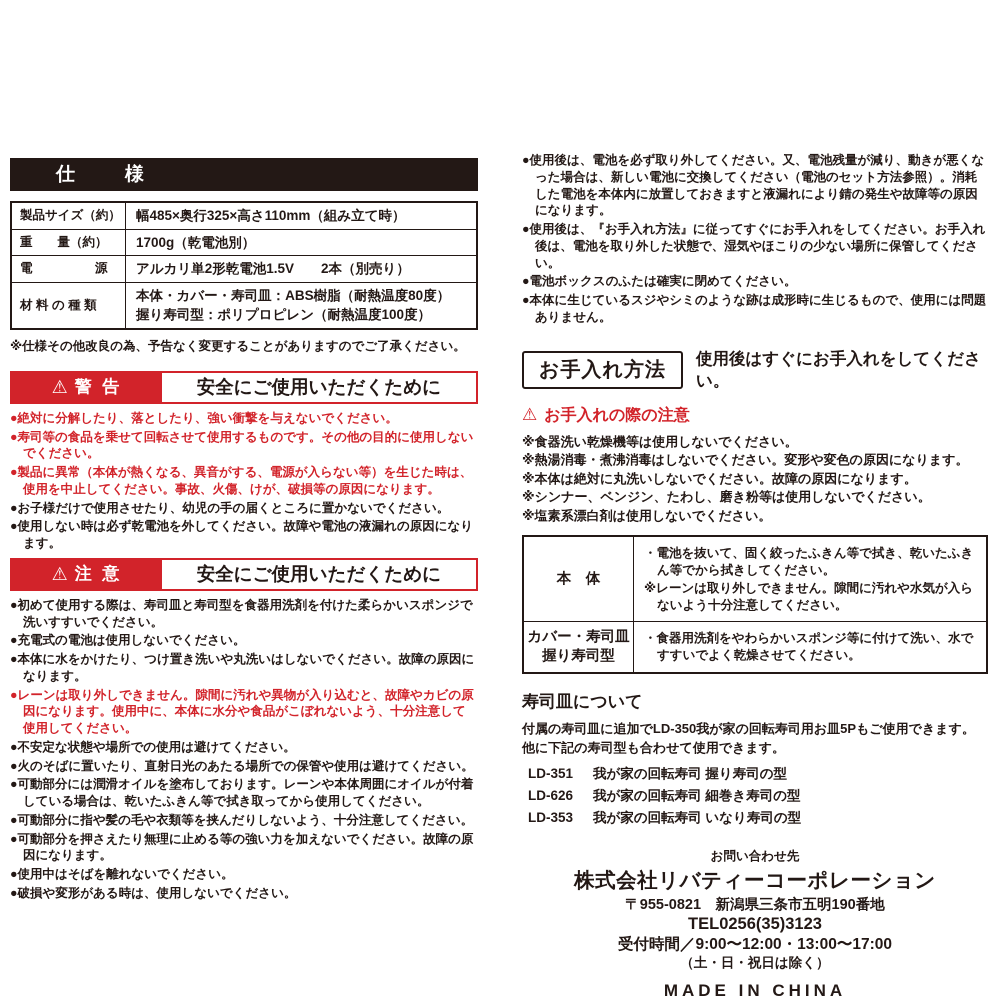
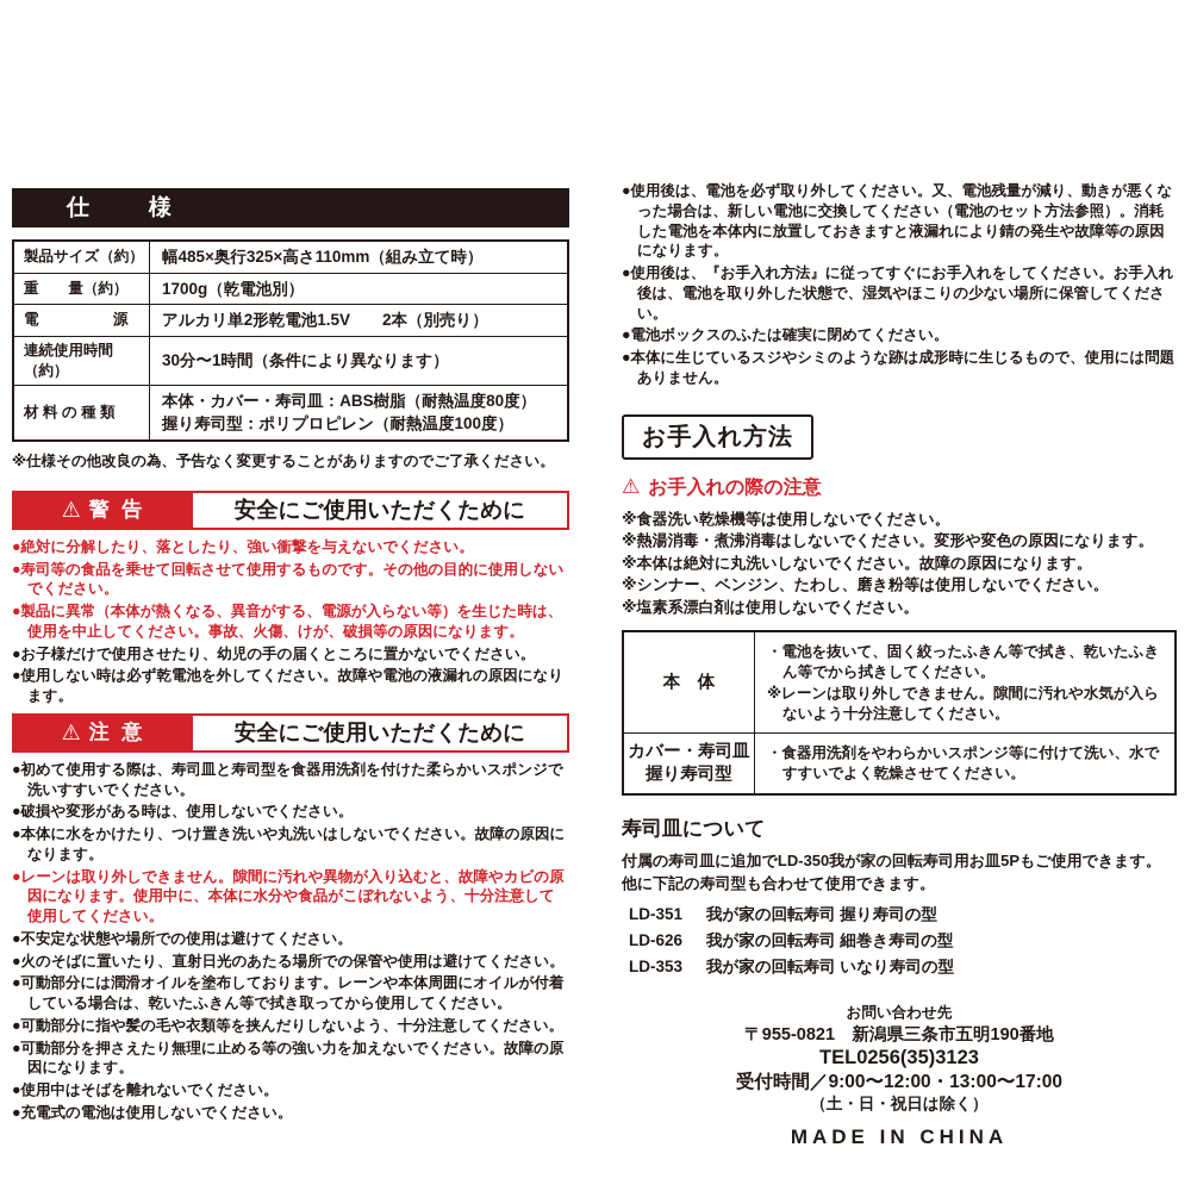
  仕 様
  製品サイズ（約）
  幅485×奥行325×高さ110mm（組み立て時）
  重 量（約）
  1700g（乾電池別）
  電 源
  アルカリ単2形乾電池1.5V 2本（別売り）
+ 連続使用時間（約）
+ 30分〜1時間（条件により異なります）
  材 料 の 種 類
  本体・カバー・寿司皿：ABS樹脂（耐熱温度80度）
  握り寿司型：ポリプロピレン（耐熱温度100度）
  ※仕様その他改良の為、予告なく変更することがありますのでご了承ください。
  ⚠
  警 告
  安全にご使用いただくために
  ●絶対に分解したり、落としたり、強い衝撃を与えないでください。
  ●寿司等の食品を乗せて回転させて使用するものです。その他の目的に使用しないでください。
  ●製品に異常（本体が熱くなる、異音がする、電源が入らない等）を生じた時は、使用を中止してください。事故、火傷、けが、破損等の原因になります。
  ●お子様だけで使用させたり、幼児の手の届くところに置かないでください。
  ●使用しない時は必ず乾電池を外してください。故障や電池の液漏れの原因になります。
  ⚠
  注 意
  安全にご使用いただくために
  ●初めて使用する際は、寿司皿と寿司型を食器用洗剤を付けた柔らかいスポンジで洗いすすいでください。
- ●充電式の電池は使用しないでください。
+ ●破損や変形がある時は、使用しないでください。
  ●本体に水をかけたり、つけ置き洗いや丸洗いはしないでください。故障の原因になります。
  ●レーンは取り外しできません。隙間に汚れや異物が入り込むと、故障やカビの原因になります。使用中に、本体に水分や食品がこぼれないよう、十分注意して使用してください。
  ●不安定な状態や場所での使用は避けてください。
  ●火のそばに置いたり、直射日光のあたる場所での保管や使用は避けてください。
  ●可動部分には潤滑オイルを塗布しております。レーンや本体周囲にオイルが付着している場合は、乾いたふきん等で拭き取ってから使用してください。
  ●可動部分に指や髪の毛や衣類等を挟んだりしないよう、十分注意してください。
  ●可動部分を押さえたり無理に止める等の強い力を加えないでください。故障の原因になります。
  ●使用中はそばを離れないでください。
- ●破損や変形がある時は、使用しないでください。
+ ●充電式の電池は使用しないでください。
  ●使用後は、電池を必ず取り外してください。又、電池残量が減り、動きが悪くなった場合は、新しい電池に交換してください（電池のセット方法参照）。消耗した電池を本体内に放置しておきますと液漏れにより錆の発生や故障等の原因になります。
  ●使用後は、『お手入れ方法』に従ってすぐにお手入れをしてください。お手入れ後は、電池を取り外した状態で、湿気やほこりの少ない場所に保管してください。
  ●電池ボックスのふたは確実に閉めてください。
  ●本体に生じているスジやシミのような跡は成形時に生じるもので、使用には問題ありません。
  お手入れ方法
- 使用後はすぐにお手入れをしてください。
  ⚠
  お手入れの際の注意
  ※食器洗い乾燥機等は使用しないでください。
  ※熱湯消毒・煮沸消毒はしないでください。変形や変色の原因になります。
  ※本体は絶対に丸洗いしないでください。故障の原因になります。
  ※シンナー、ベンジン、たわし、磨き粉等は使用しないでください。
  ※塩素系漂白剤は使用しないでください。
  本 体
  ・電池を抜いて、固く絞ったふきん等で拭き、乾いたふきん等でから拭きしてください。
  ※レーンは取り外しできません。隙間に汚れや水気が入らないよう十分注意してください。
  カバー・寿司皿
  握り寿司型
  ・食器用洗剤をやわらかいスポンジ等に付けて洗い、水ですすいでよく乾燥させてください。
  寿司皿について
  付属の寿司皿に追加でLD-350我が家の回転寿司用お皿5Pもご使用できます。
  他に下記の寿司型も合わせて使用できます。
  LD-351
  我が家の回転寿司 握り寿司の型
  LD-626
  我が家の回転寿司 細巻き寿司の型
  LD-353
  我が家の回転寿司 いなり寿司の型
  お問い合わせ先
- 株式会社リバティーコーポレーション
  〒955-0821 新潟県三条市五明190番地
  TEL0256(35)3123
  受付時間／9:00〜12:00・13:00〜17:00
  （土・日・祝日は除く）
  MADE IN CHINA
